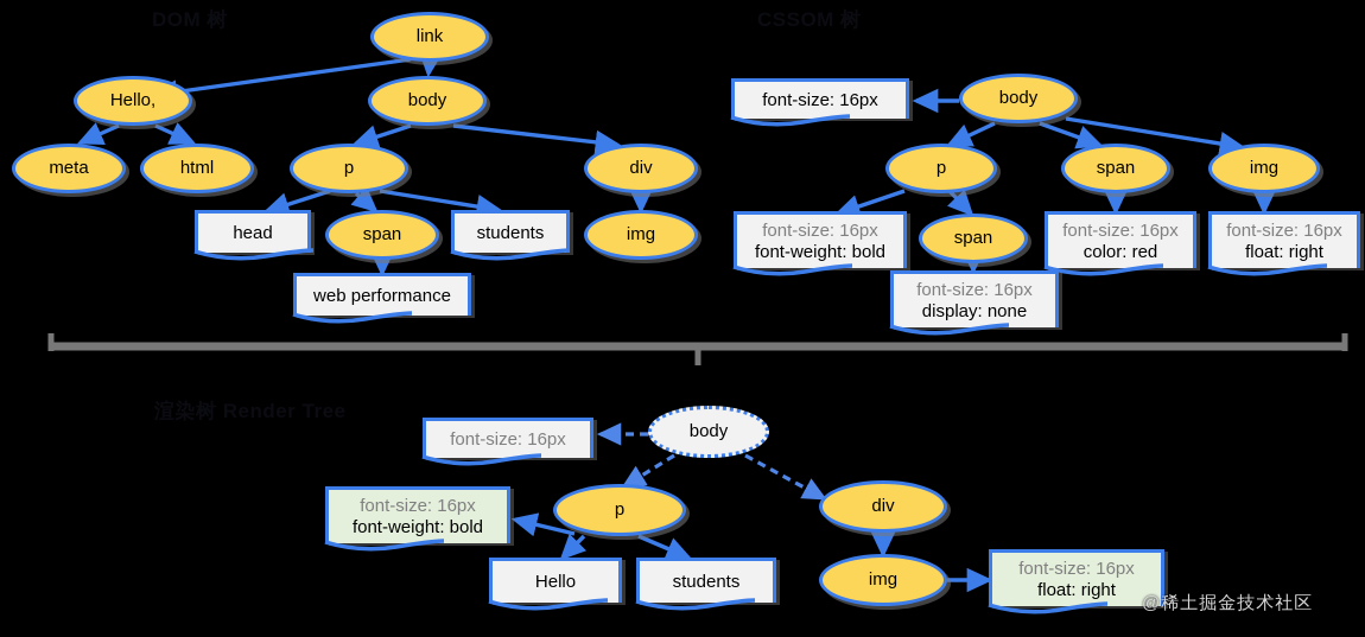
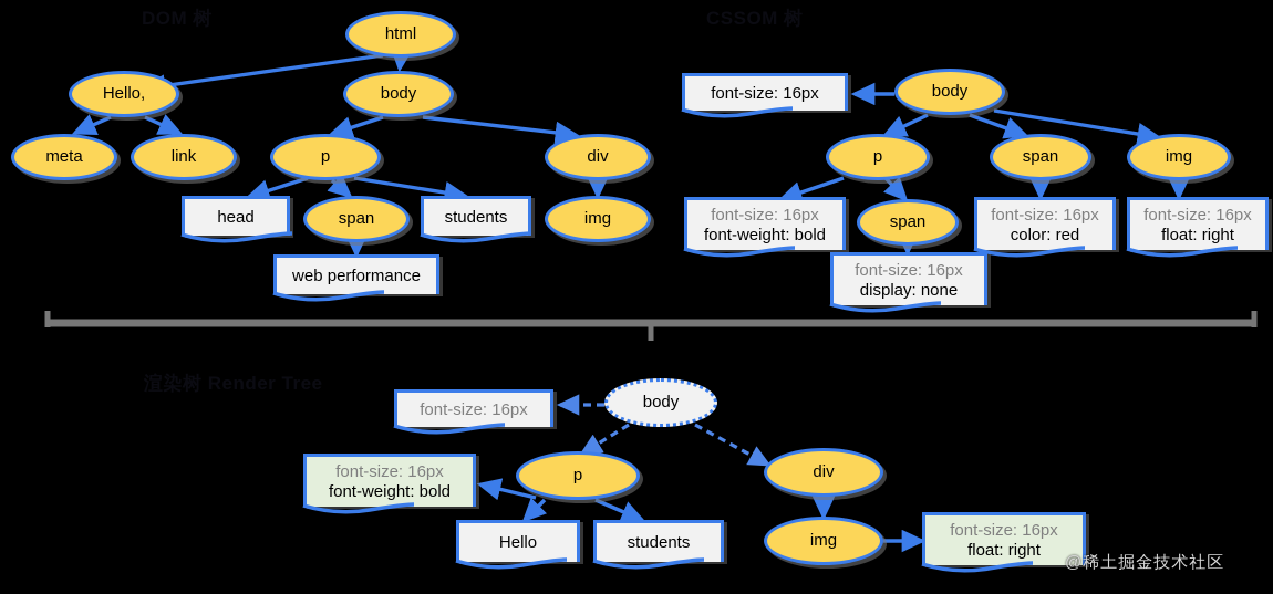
- link
+ html
  Hello,
  body
  meta
- html
+ link
  p
  div
  span
  img
  head
  students
  web performance
  body
  p
  span
  img
  span
  font-size: 16px
  font-size: 16px
  font-weight: bold
  font-size: 16px
  color: red
  font-size: 16px
  float: right
  font-size: 16px
  display: none
  body
  p
  div
  img
  font-size: 16px
  font-size: 16px
  font-weight: bold
  Hello
  students
  font-size: 16px
  float: right
  @稀土掘金技术社区
